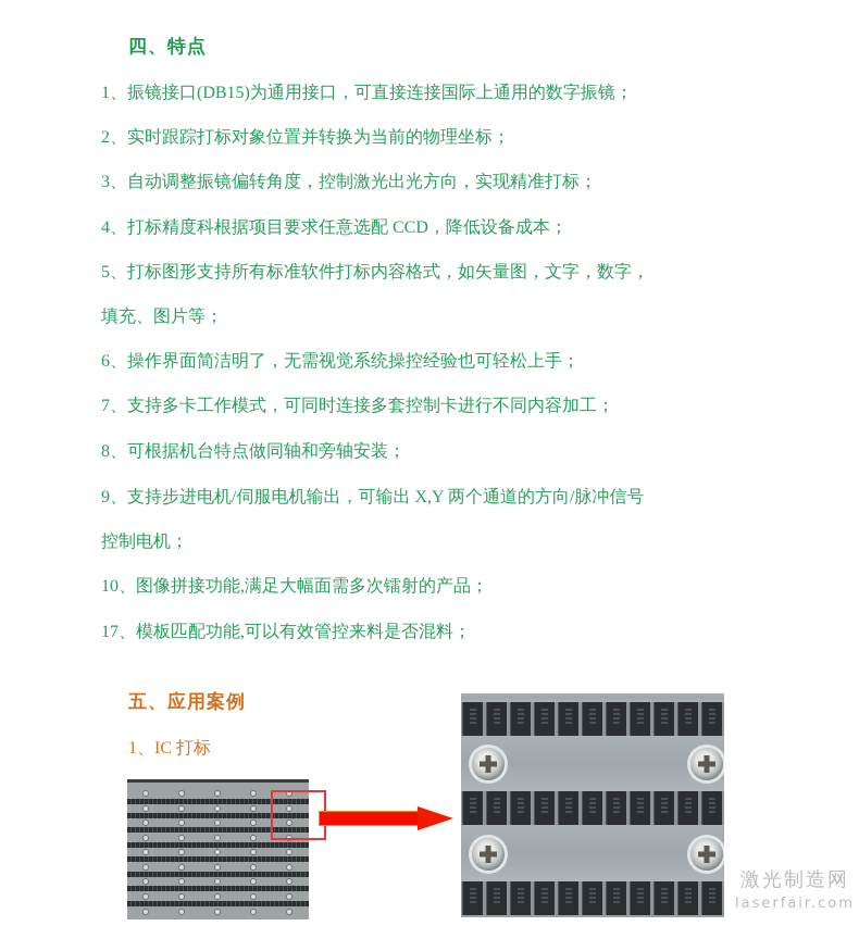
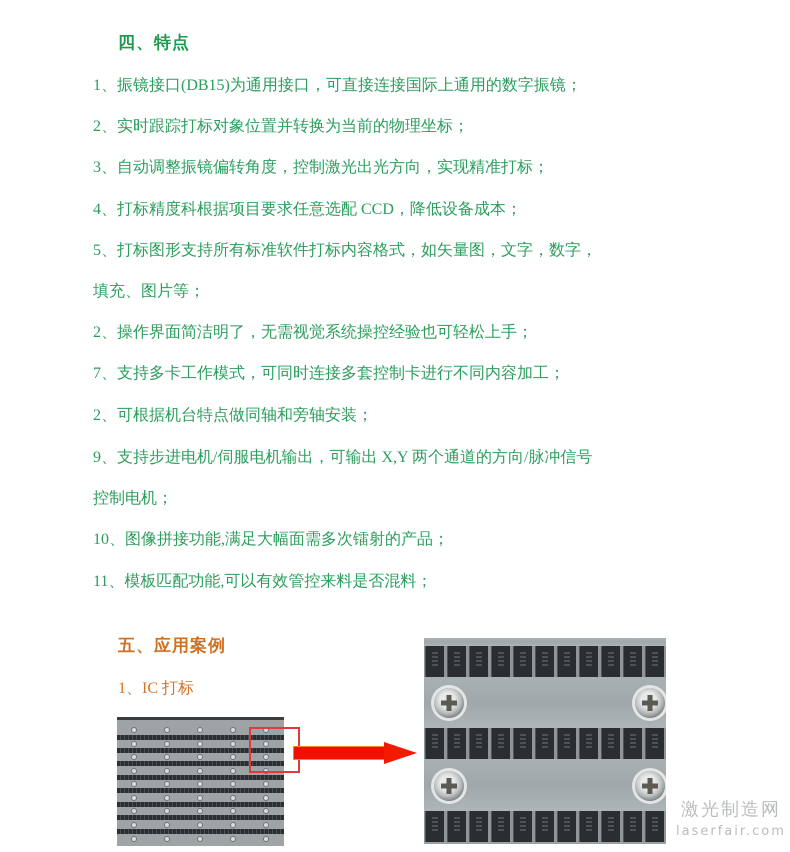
  四、特点
  1、振镜接口(DB15)为通用接口，可直接连接国际上通用的数字振镜；
  2、实时跟踪打标对象位置并转换为当前的物理坐标；
  3、自动调整振镜偏转角度，控制激光出光方向，实现精准打标；
  4、打标精度科根据项目要求任意选配 CCD，降低设备成本；
  5、打标图形支持所有标准软件打标内容格式，如矢量图，文字，数字，
  填充、图片等；
- 6、操作界面简洁明了，无需视觉系统操控经验也可轻松上手；
+ 2、操作界面简洁明了，无需视觉系统操控经验也可轻松上手；
  7、支持多卡工作模式，可同时连接多套控制卡进行不同内容加工；
- 8、可根据机台特点做同轴和旁轴安装；
+ 2、可根据机台特点做同轴和旁轴安装；
  9、支持步进电机/伺服电机输出，可输出 X,Y 两个通道的方向/脉冲信号
  控制电机；
  10、图像拼接功能,满足大幅面需多次镭射的产品；
- 17、模板匹配功能,可以有效管控来料是否混料；
+ 11、模板匹配功能,可以有效管控来料是否混料；
  五、应用案例
  1、IC 打标
  激光制造网
  laserfair.com
